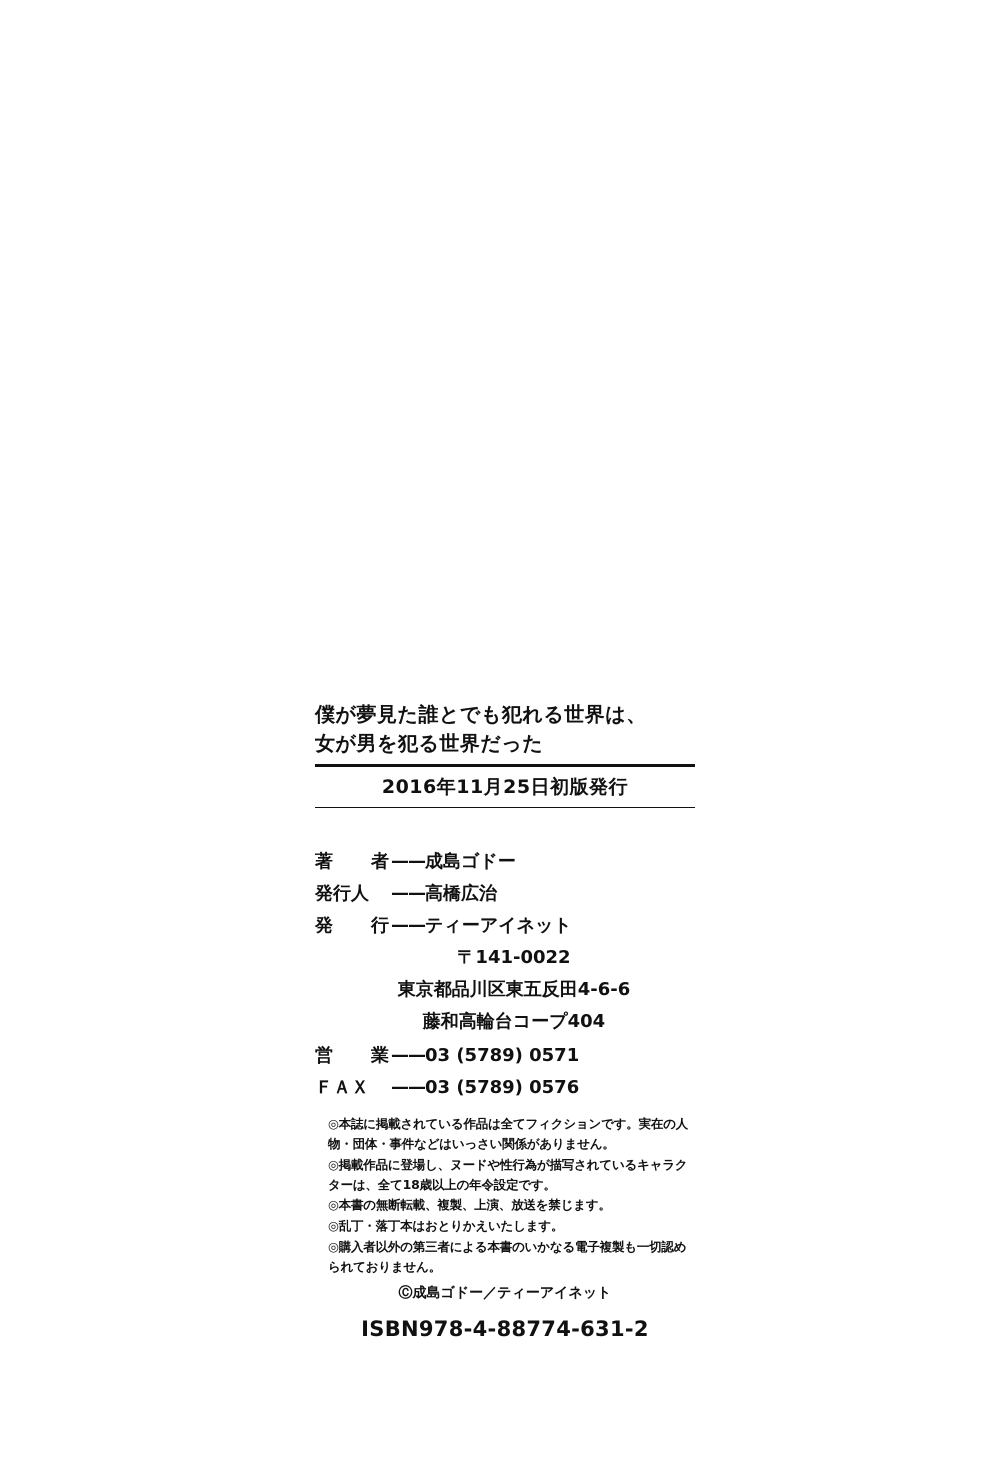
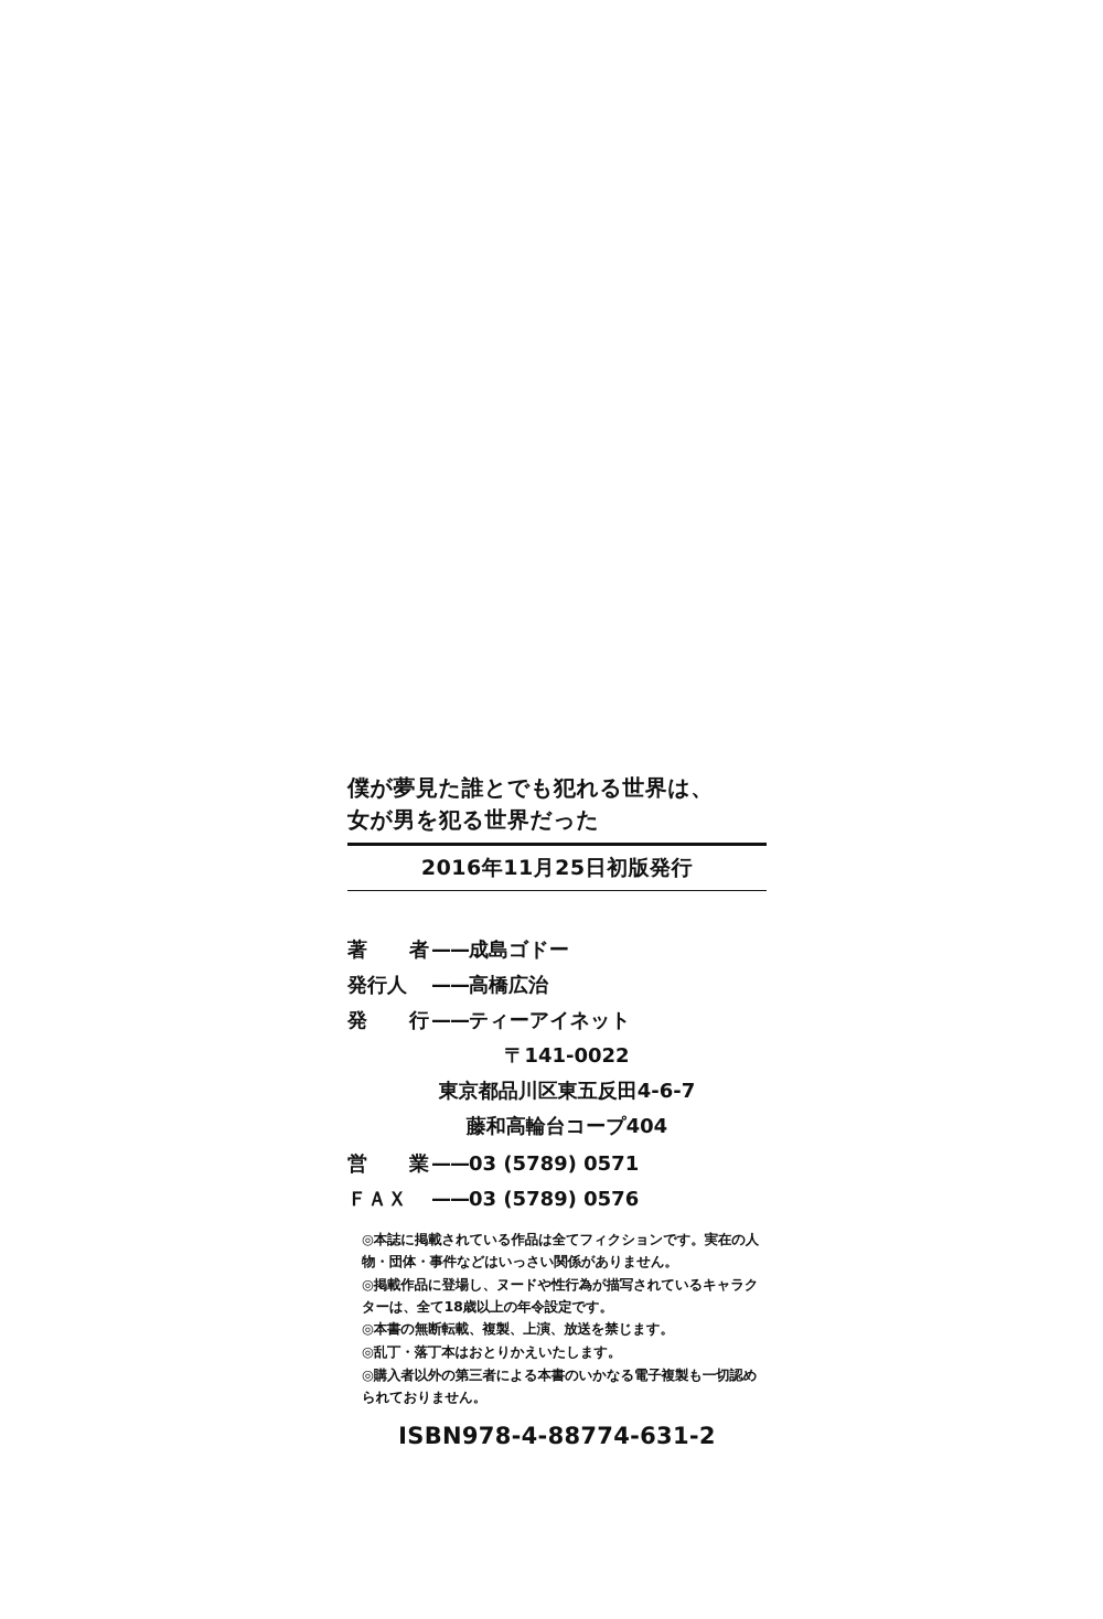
  僕が夢見た誰とでも犯れる世界は、
  女が男を犯る世界だった
  2016年11月25日初版発行
  著 者——成島ゴドー
  発行人 ——高橋広治
  発 行——ティーアイネット
  〒141-0022
- 東京都品川区東五反田4-6-6
+ 東京都品川区東五反田4-6-7
  藤和高輪台コープ404
  営 業——03 (5789) 0571
  ＦＡＸ ——03 (5789) 0576
  ◎本誌に掲載されている作品は全てフィクションです。実在の人物・団体・事件などはいっさい関係がありません。
  ◎掲載作品に登場し、ヌードや性行為が描写されているキャラクターは、全て18歳以上の年令設定です。
  ◎本書の無断転載、複製、上演、放送を禁じます。
  ◎乱丁・落丁本はおとりかえいたします。
  ◎購入者以外の第三者による本書のいかなる電子複製も一切認められておりません。
- Ⓒ成島ゴドー／ティーアイネット
  ISBN978-4-88774-631-2
